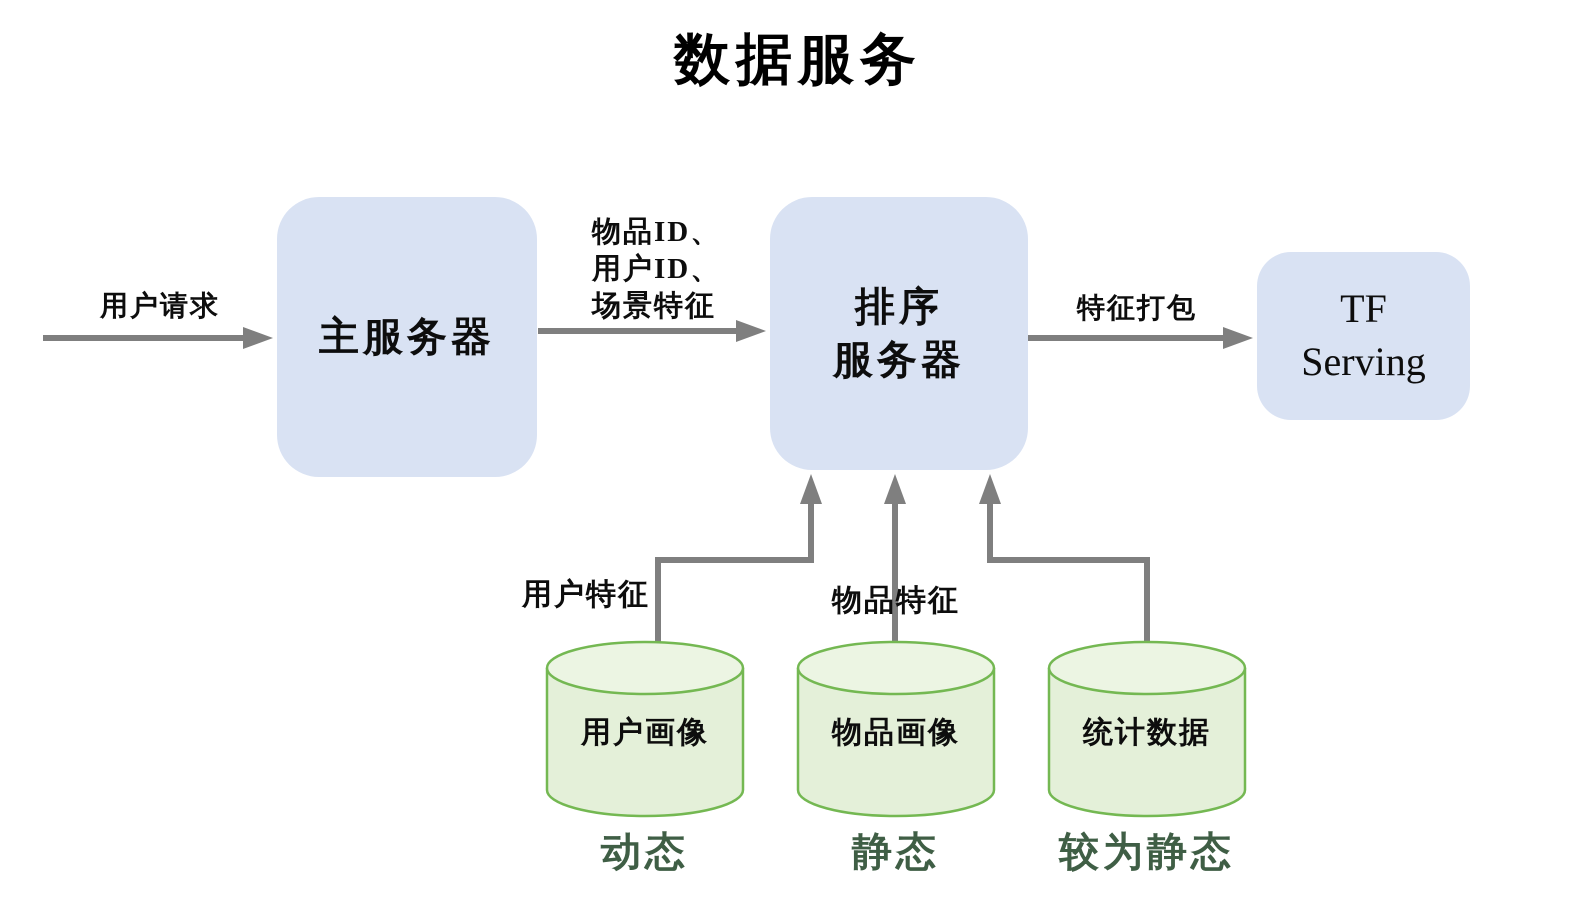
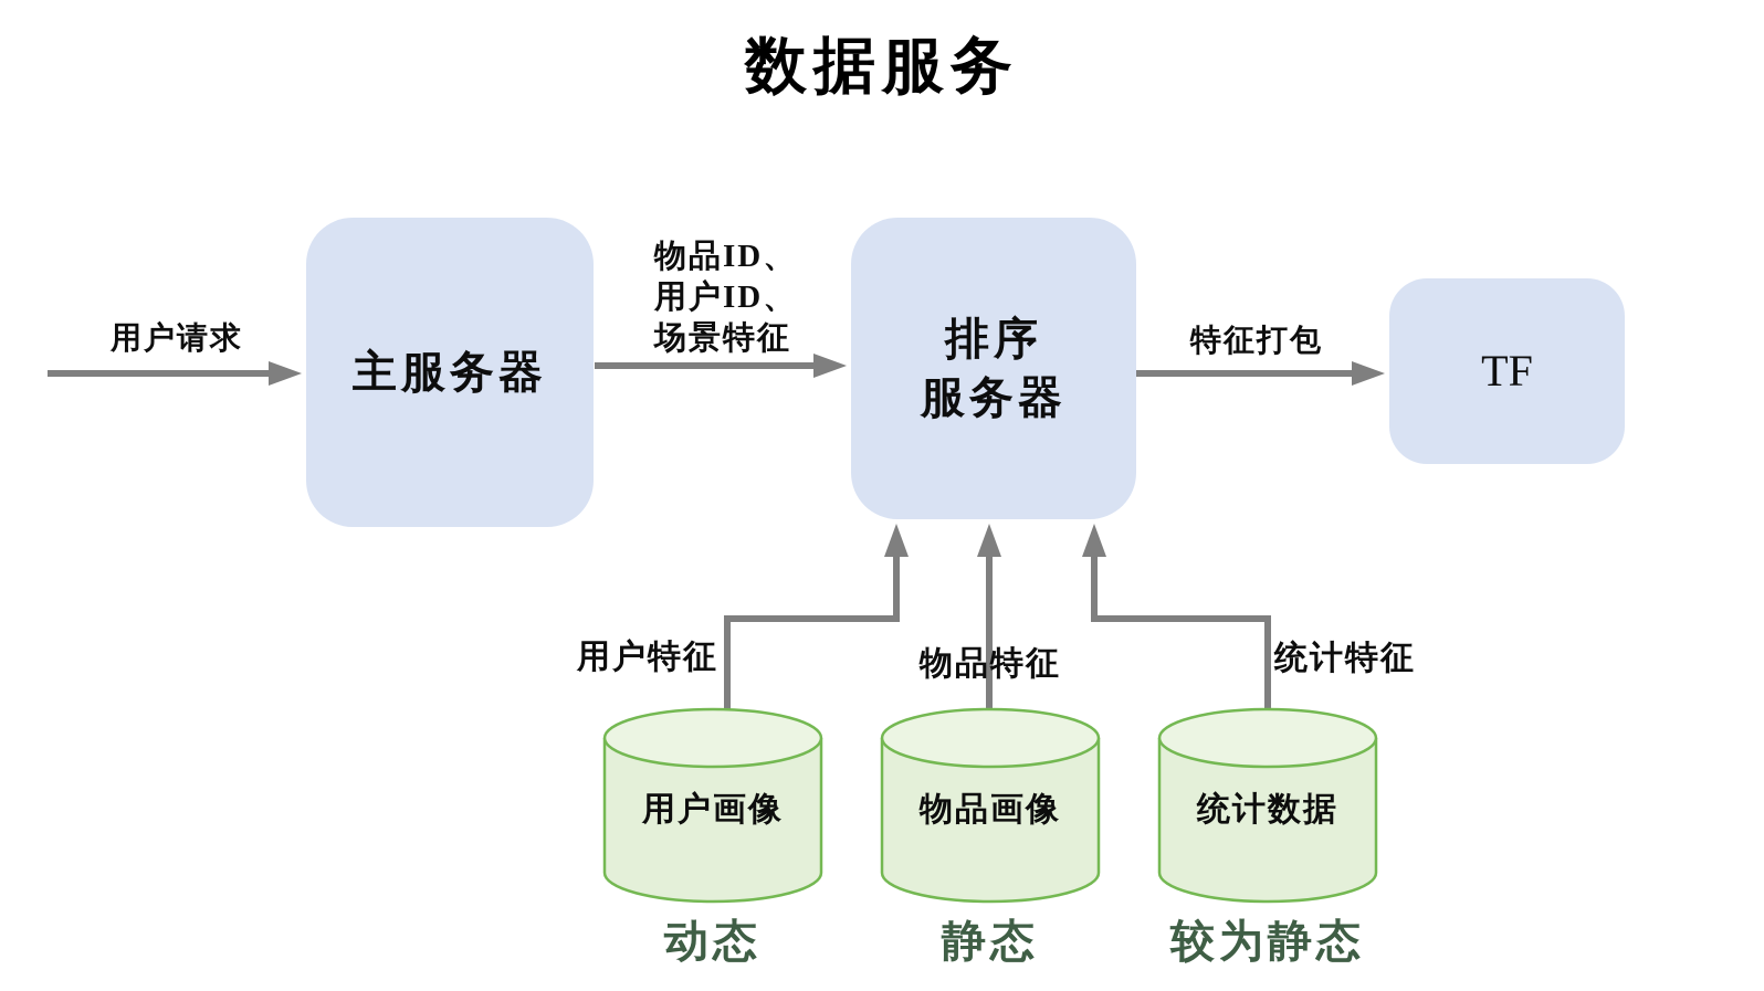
  数据服务
  主服务器
  排序
  服务器
  TF
- Serving
  用户请求
  物品ID、
  用户ID、
  场景特征
  特征打包
  用户特征
  物品特征
+ 统计特征
  用户画像
  物品画像
  统计数据
  动态
  静态
  较为静态
